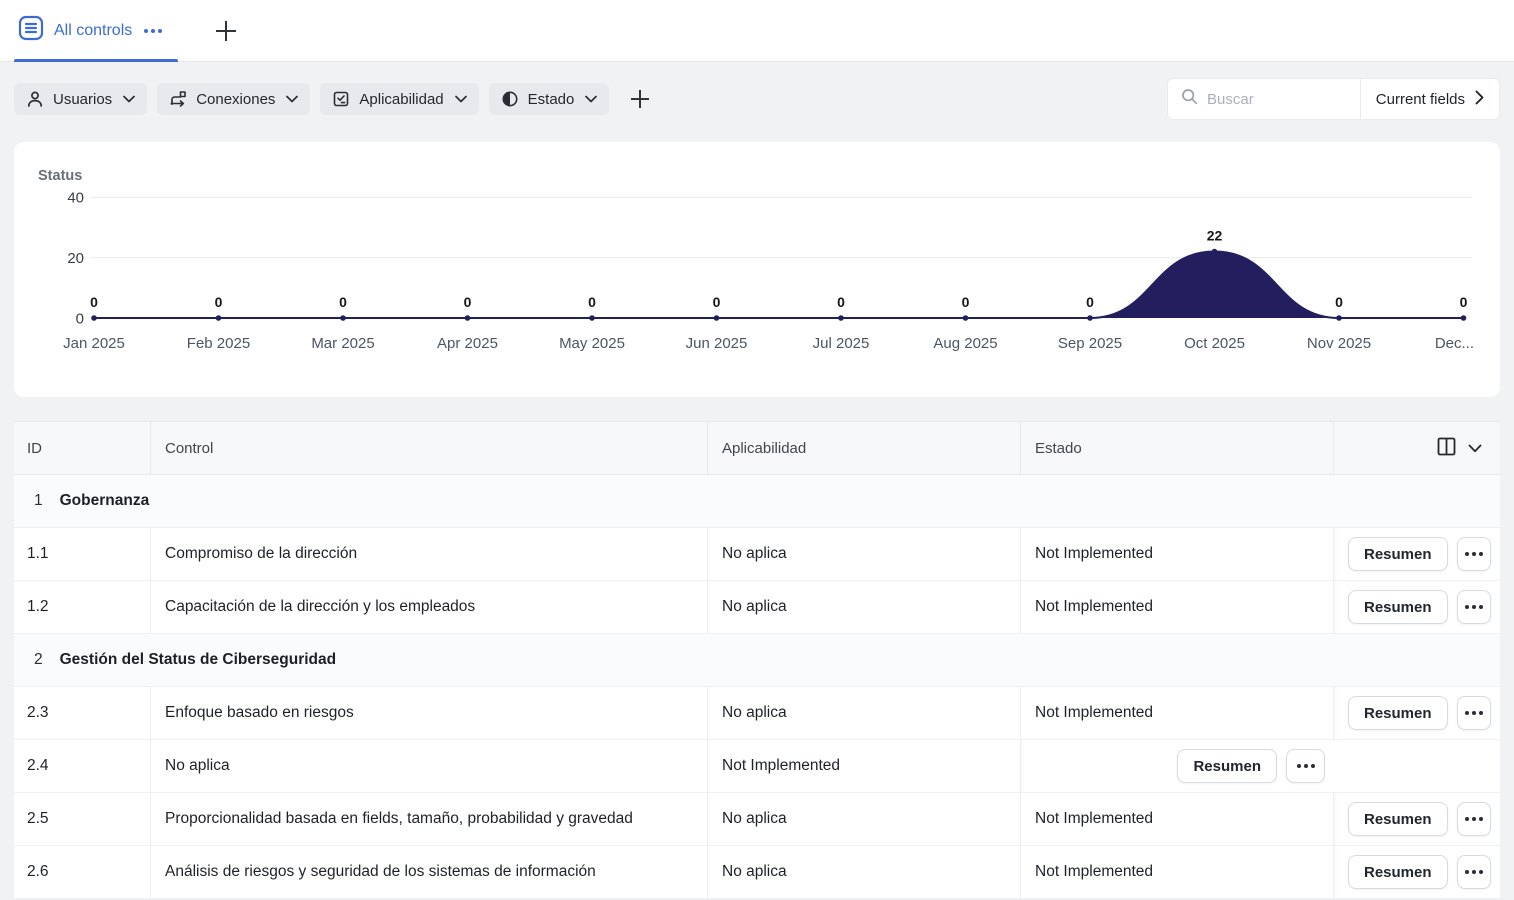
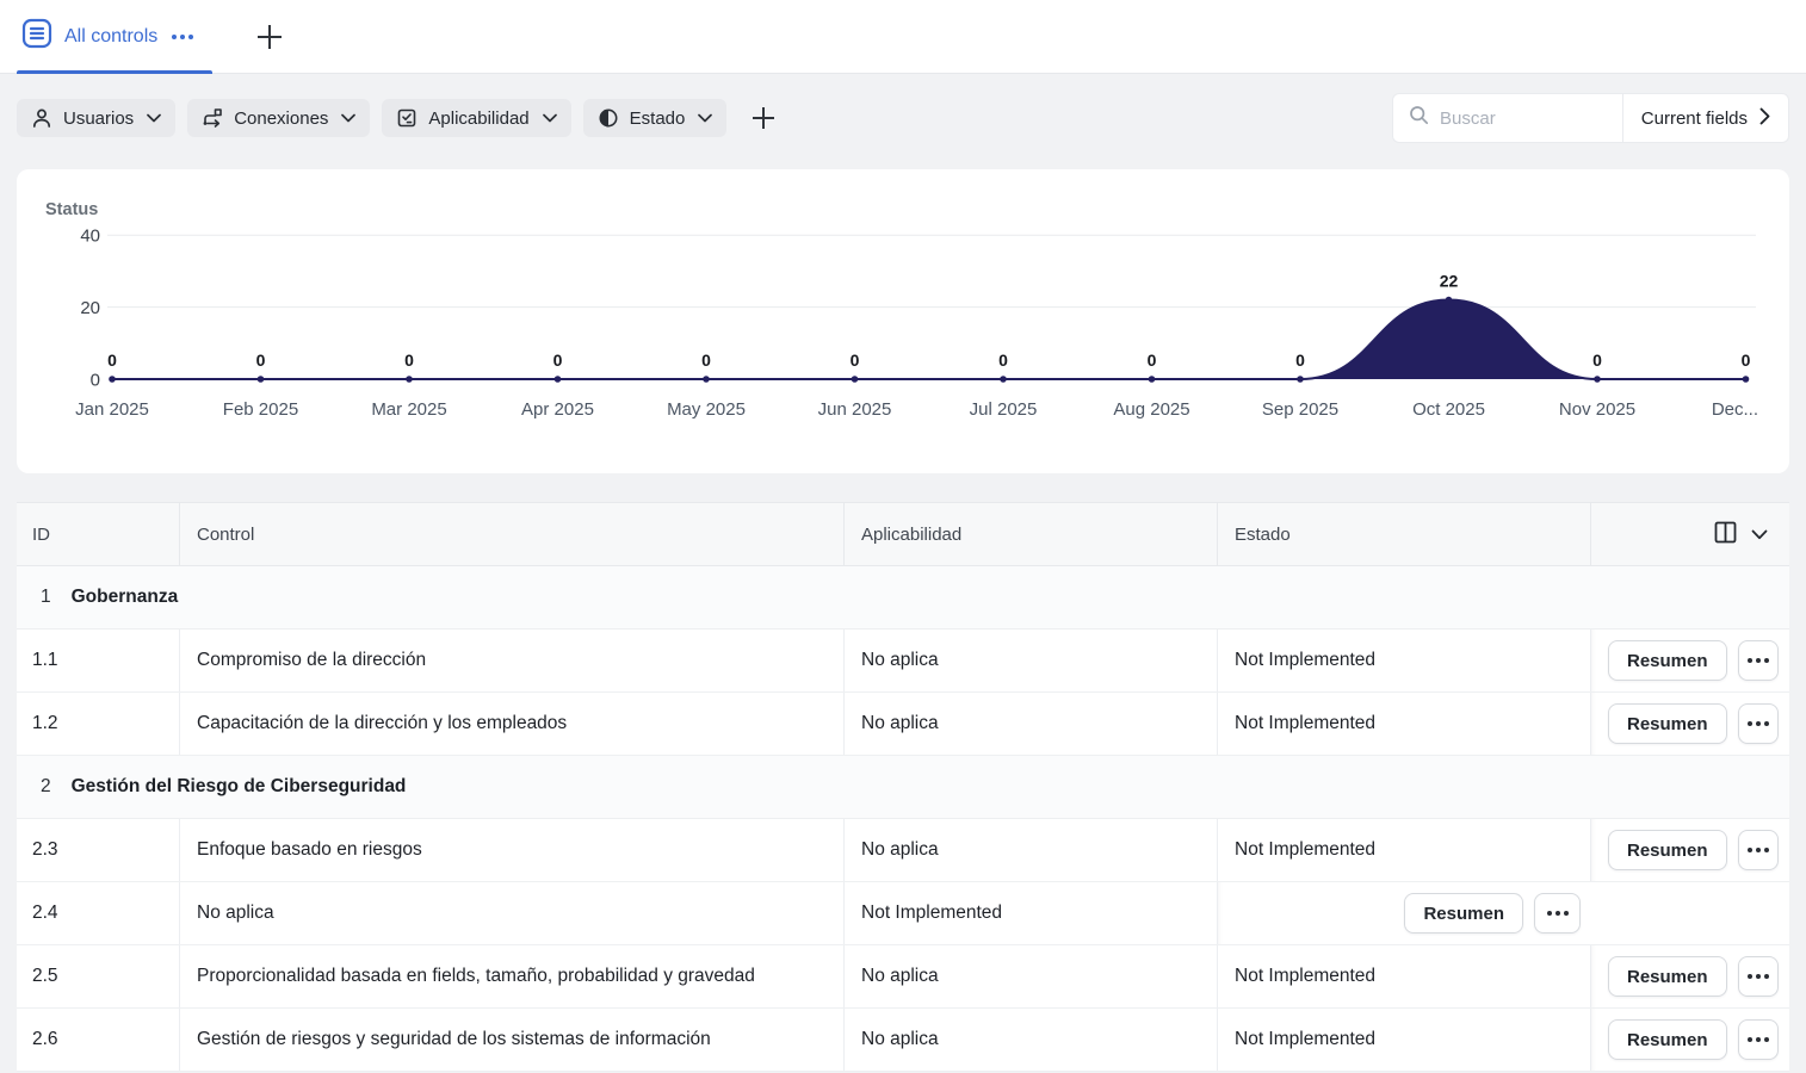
  All controls
  Usuarios
  Conexiones
  Aplicabilidad
  Estado
  Buscar
  Current fields
  Status
  0
  20
  40
  0
  Jan 2025
  0
  Feb 2025
  0
  Mar 2025
  0
  Apr 2025
  0
  May 2025
  0
  Jun 2025
  0
  Jul 2025
  0
  Aug 2025
  0
  Sep 2025
  22
  Oct 2025
  0
  Nov 2025
  0
  Dec...
  ID
  Control
  Aplicabilidad
  Estado
  1
  Gobernanza
  1.1
  Compromiso de la dirección
  No aplica
  Not Implemented
  Resumen
  1.2
  Capacitación de la dirección y los empleados
  No aplica
  Not Implemented
  Resumen
  2
- Gestión del Status de Ciberseguridad
+ Gestión del Riesgo de Ciberseguridad
  2.3
  Enfoque basado en riesgos
  No aplica
  Not Implemented
  Resumen
  2.4
  No aplica
  Not Implemented
  Resumen
  2.5
  Proporcionalidad basada en fields, tamaño, probabilidad y gravedad
  No aplica
  Not Implemented
  Resumen
  2.6
- Análisis de riesgos y seguridad de los sistemas de información
+ Gestión de riesgos y seguridad de los sistemas de información
  No aplica
  Not Implemented
  Resumen
